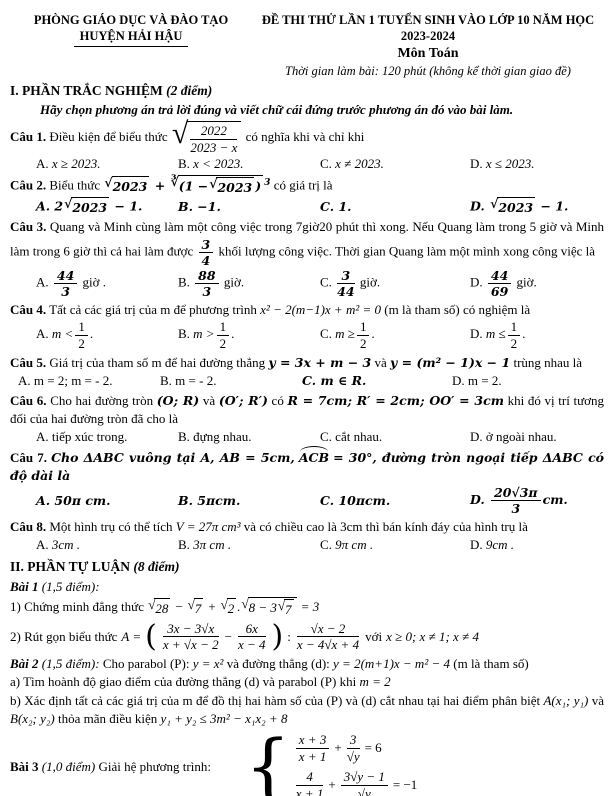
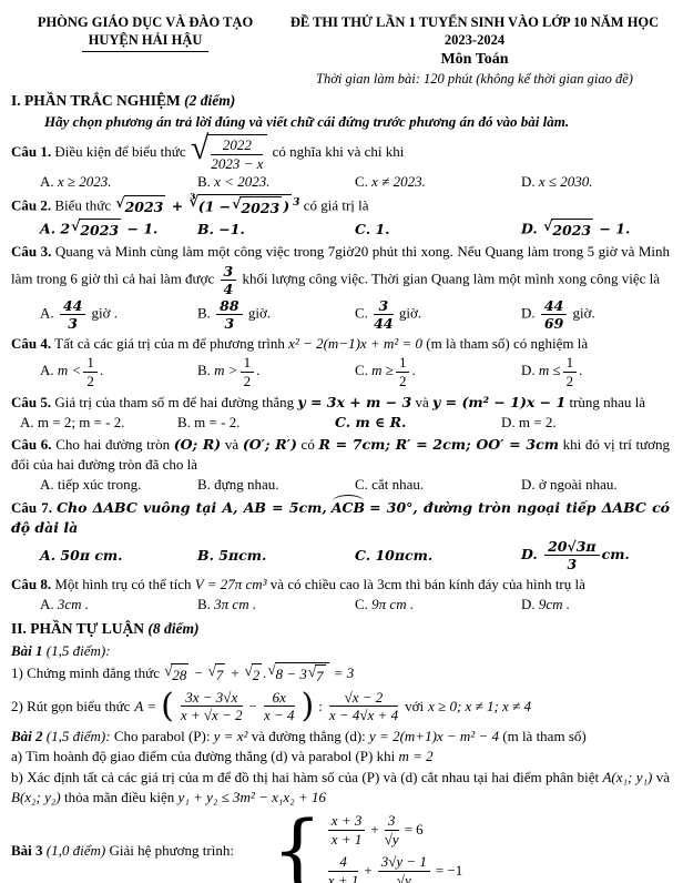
  PHÒNG GIÁO DỤC VÀ ĐÀO TẠO
  HUYỆN HẢI HẬU
  ĐỀ THI THỬ LẦN 1 TUYỂN SINH VÀO LỚP 10 NĂM HỌC 2023-2024
  Môn Toán
  Thời gian làm bài: 120 phút (không kể thời gian giao đề)
  I. PHẦN TRẮC NGHIỆM (2 điểm)
  Hãy chọn phương án trả lời đúng và viết chữ cái đứng trước phương án đó vào bài làm.
  Câu 1. Điều kiện để biểu thức
  √
  2022
  2023 − x
  có nghĩa khi và chỉ khi
  A. x ≥ 2023.
  B. x < 2023.
  C. x ≠ 2023.
- D. x ≤ 2023.
+ D. x ≤ 2030.
  Câu 2. Biểu thức
  √
  2023
  +
  ∛
  (1 −
  √
  2023
  )
  3 có giá trị là
  A. 2
  √
  2023
  − 1.
  B. −1.
  C. 1.
  D.
  √
  2023
  − 1.
  Câu 3. Quang và Minh cùng làm một công việc trong 7giờ20 phút thì xong. Nếu Quang làm trong 5 giờ và Minh làm trong 6 giờ thì cả hai làm được
  3
  4
  khối lượng công việc. Thời gian Quang làm một mình xong công việc là
  A.
  44
  3
  giờ .
  B.
  88
  3
  giờ.
  C.
  3
  44
  giờ.
  D.
  44
  69
  giờ.
  Câu 4. Tất cả các giá trị của m để phương trình x² − 2(m−1)x + m² = 0 (m là tham số) có nghiệm là
  A. m <
  1
  2
  .
  B. m >
  1
  2
  .
  C. m ≥
  1
  2
  .
  D. m ≤
  1
  2
  .
  Câu 5. Giá trị của tham số m để hai đường thẳng y = 3x + m − 3 và y = (m² − 1)x − 1 trùng nhau là
  A. m = 2; m = - 2.
  B. m = - 2.
  C. m ∈ R.
  D. m = 2.
  Câu 6. Cho hai đường tròn (O; R) và (O′; R′) có R = 7cm; R′ = 2cm; OO′ = 3cm khi đó vị trí tương đối của hai đường tròn đã cho là
  A. tiếp xúc trong.
  B. đựng nhau.
  C. cắt nhau.
  D. ở ngoài nhau.
  Câu 7. Cho ΔABC vuông tại A, AB = 5cm, ACB = 30°, đường tròn ngoại tiếp ΔABC có độ dài là
  A. 50π cm.
  B. 5πcm.
  C. 10πcm.
  D.
  20√3π
  3
  cm.
  Câu 8. Một hình trụ có thể tích V = 27π cm³ và có chiều cao là 3cm thì bán kính đáy của hình trụ là
  A. 3cm .
  B. 3π cm .
  C. 9π cm .
  D. 9cm .
  II. PHẦN TỰ LUẬN (8 điểm)
  Bài 1 (1,5 điểm):
  1) Chứng minh đẳng thức
  √
  28
  −
  √
  7
  +
  √
  2
  .
  √
  8 − 3
  √
  7
  = 3
  2) Rút gọn biểu thức
  A =
  (
  3x − 3√x
  x + √x − 2
  −
  6x
  x − 4
  )
  :
  √x − 2
  x − 4√x + 4
  với
  x ≥ 0; x ≠ 1; x ≠ 4
  Bài 2 (1,5 điểm): Cho parabol (P): y = x² và đường thẳng (d): y = 2(m+1)x − m² − 4 (m là tham số)
  a) Tìm hoành độ giao điểm của đường thẳng (d) và parabol (P) khi m = 2
- b) Xác định tất cả các giá trị của m để đồ thị hai hàm số của (P) và (d) cắt nhau tại hai điểm phân biệt A(x₁; y₁) và B(x₂; y₂) thỏa mãn điều kiện y₁ + y₂ ≤ 3m² − x₁x₂ + 8
+ b) Xác định tất cả các giá trị của m để đồ thị hai hàm số của (P) và (d) cắt nhau tại hai điểm phân biệt A(x₁; y₁) và B(x₂; y₂) thỏa mãn điều kiện y₁ + y₂ ≤ 3m² − x₁x₂ + 16
  Bài 3 (1,0 điểm) Giải hệ phương trình:
  {
  x + 3
  x + 1
  +
  3
  √y
  = 6
  4
  x + 1
  +
  3√y − 1
  √y
  = −1
